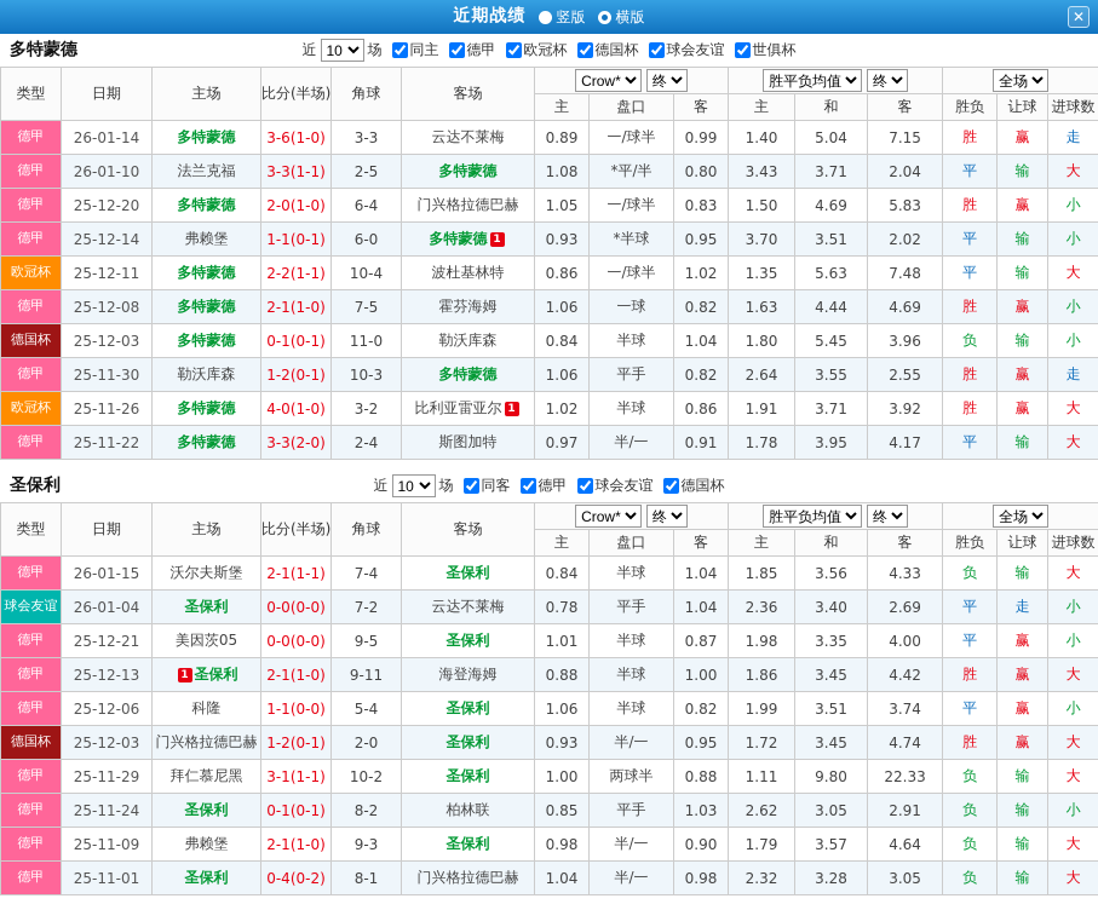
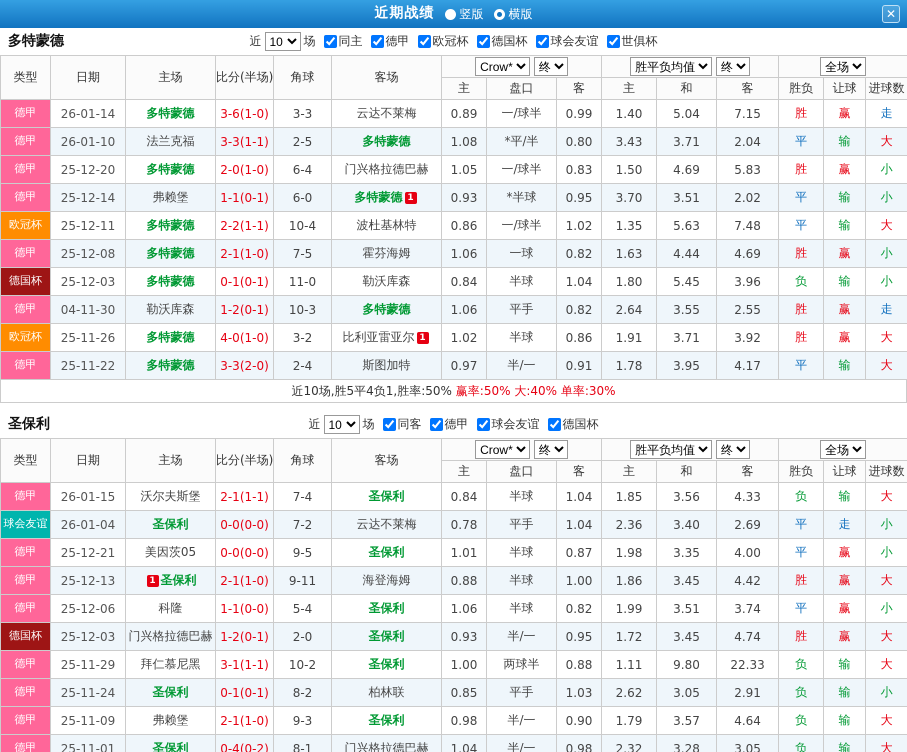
  近期战绩
  竖版
  横版
  ✕
  多特蒙德
  近
  10
  场
  同主
  德甲
  欧冠杯
  德国杯
  球会友谊
  世俱杯
  类型	日期	主场	比分(半场)	角球	客场	Crow* 终	胜平负均值 终	全场
  主	盘口	客	主	和	客	胜负	让球	进球数
  德甲	26-01-14	多特蒙德	3-6(1-0)	3-3	云达不莱梅	0.89	一/球半	0.99	1.40	5.04	7.15	胜	赢	走
  德甲	26-01-10	法兰克福	3-3(1-1)	2-5	多特蒙德	1.08	*平/半	0.80	3.43	3.71	2.04	平	输	大
  德甲	25-12-20	多特蒙德	2-0(1-0)	6-4	门兴格拉德巴赫	1.05	一/球半	0.83	1.50	4.69	5.83	胜	赢	小
  德甲	25-12-14	弗赖堡	1-1(0-1)	6-0	多特蒙德 1	0.93	*半球	0.95	3.70	3.51	2.02	平	输	小
  欧冠杯	25-12-11	多特蒙德	2-2(1-1)	10-4	波杜基林特	0.86	一/球半	1.02	1.35	5.63	7.48	平	输	大
  德甲	25-12-08	多特蒙德	2-1(1-0)	7-5	霍芬海姆	1.06	一球	0.82	1.63	4.44	4.69	胜	赢	小
  德国杯	25-12-03	多特蒙德	0-1(0-1)	11-0	勒沃库森	0.84	半球	1.04	1.80	5.45	3.96	负	输	小
- 德甲	25-11-30	勒沃库森	1-2(0-1)	10-3	多特蒙德	1.06	平手	0.82	2.64	3.55	2.55	胜	赢	走
+ 德甲	04-11-30	勒沃库森	1-2(0-1)	10-3	多特蒙德	1.06	平手	0.82	2.64	3.55	2.55	胜	赢	走
  欧冠杯	25-11-26	多特蒙德	4-0(1-0)	3-2	比利亚雷亚尔 1	1.02	半球	0.86	1.91	3.71	3.92	胜	赢	大
  德甲	25-11-22	多特蒙德	3-3(2-0)	2-4	斯图加特	0.97	半/一	0.91	1.78	3.95	4.17	平	输	大
+ 近10场,胜5平4负1,胜率:50% 赢率:50% 大:40% 单率:30%
  圣保利
  近
  10
  场
  同客
  德甲
  球会友谊
  德国杯
  类型	日期	主场	比分(半场)	角球	客场	Crow* 终	胜平负均值 终	全场
  主	盘口	客	主	和	客	胜负	让球	进球数
  德甲	26-01-15	沃尔夫斯堡	2-1(1-1)	7-4	圣保利	0.84	半球	1.04	1.85	3.56	4.33	负	输	大
  球会友谊	26-01-04	圣保利	0-0(0-0)	7-2	云达不莱梅	0.78	平手	1.04	2.36	3.40	2.69	平	走	小
  德甲	25-12-21	美因茨05	0-0(0-0)	9-5	圣保利	1.01	半球	0.87	1.98	3.35	4.00	平	赢	小
  德甲	25-12-13	1 圣保利	2-1(1-0)	9-11	海登海姆	0.88	半球	1.00	1.86	3.45	4.42	胜	赢	大
  德甲	25-12-06	科隆	1-1(0-0)	5-4	圣保利	1.06	半球	0.82	1.99	3.51	3.74	平	赢	小
  德国杯	25-12-03	门兴格拉德巴赫	1-2(0-1)	2-0	圣保利	0.93	半/一	0.95	1.72	3.45	4.74	胜	赢	大
  德甲	25-11-29	拜仁慕尼黑	3-1(1-1)	10-2	圣保利	1.00	两球半	0.88	1.11	9.80	22.33	负	输	大
  德甲	25-11-24	圣保利	0-1(0-1)	8-2	柏林联	0.85	平手	1.03	2.62	3.05	2.91	负	输	小
  德甲	25-11-09	弗赖堡	2-1(1-0)	9-3	圣保利	0.98	半/一	0.90	1.79	3.57	4.64	负	输	大
  德甲	25-11-01	圣保利	0-4(0-2)	8-1	门兴格拉德巴赫	1.04	半/一	0.98	2.32	3.28	3.05	负	输	大
